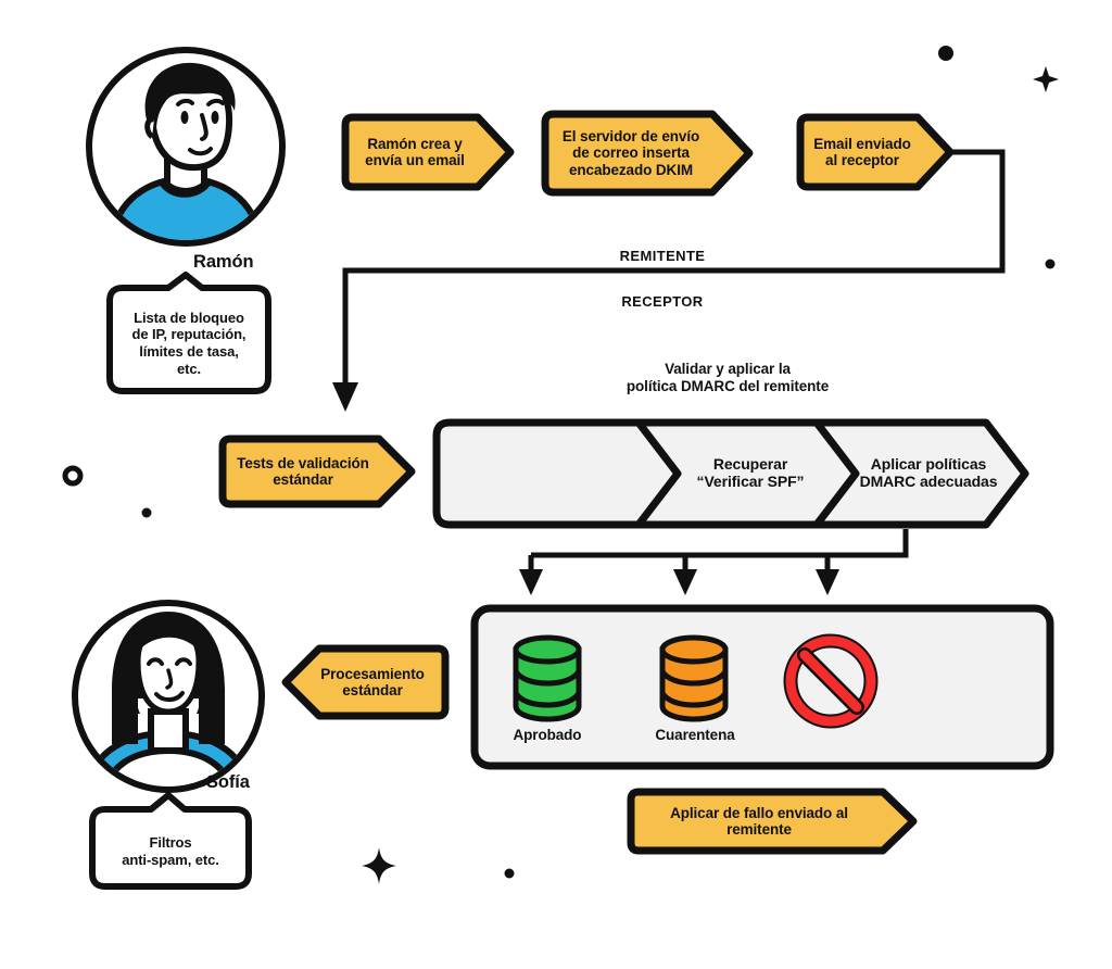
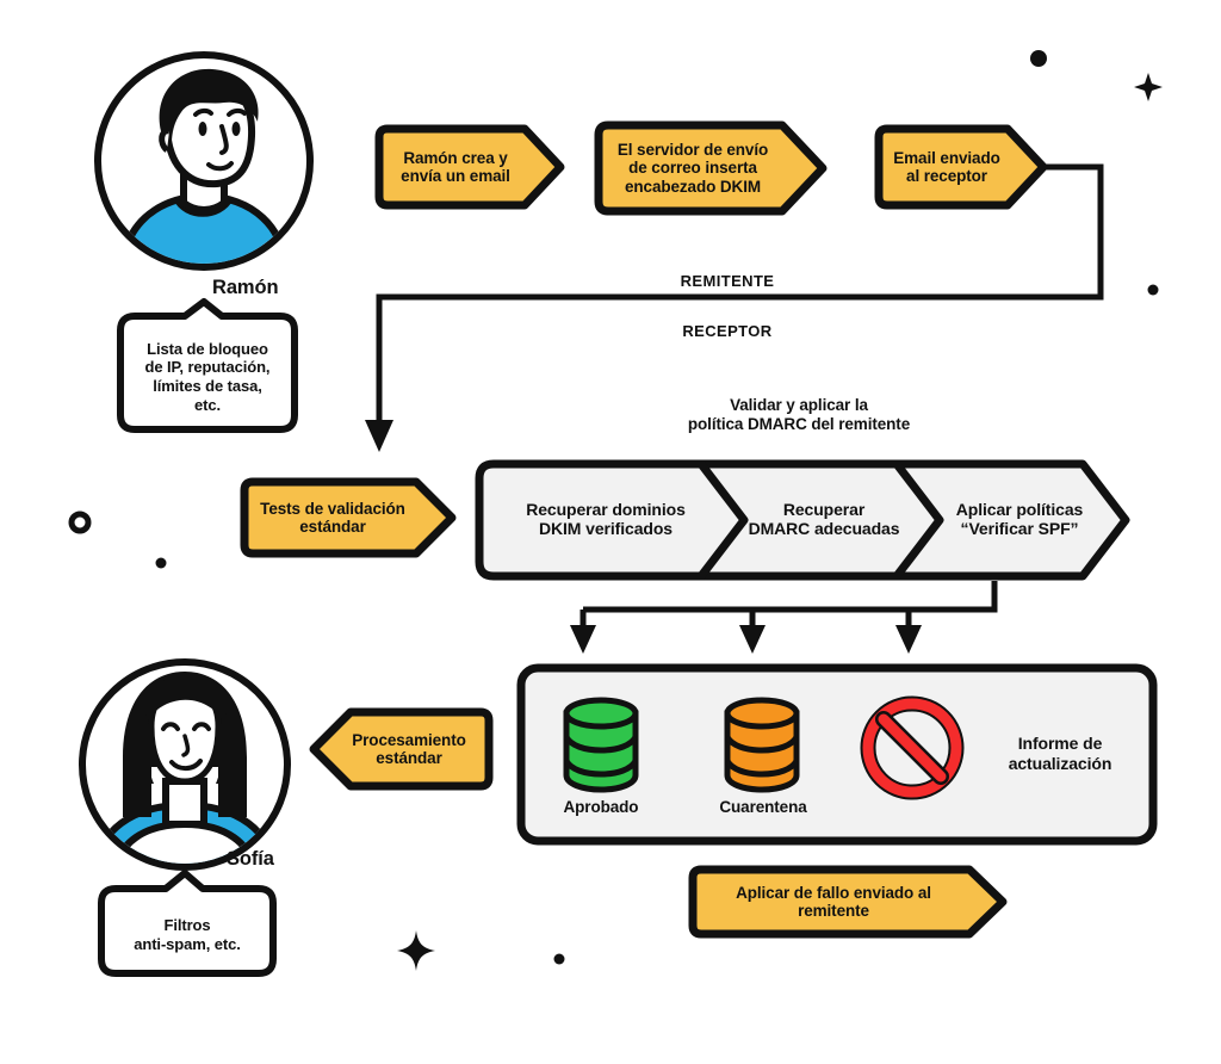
  REMITENTE
  RECEPTOR
  Ramón
  Lista de bloqueo
  de IP, reputación,
  límites de tasa,
  etc.
  Ramón crea y
  envía un email
  El servidor de envío
  de correo inserta
  encabezado DKIM
  Email enviado
  al receptor
  Validar y aplicar la
  política DMARC del remitente
  Tests de validación
  estándar
+ Recuperar dominios
+ DKIM verificados
  Recuperar
- “Verificar SPF”
+ DMARC adecuadas
  Aplicar políticas
- DMARC adecuadas
+ “Verificar SPF”
  Sofía
  Filtros
  anti-spam, etc.
  Procesamiento
  estándar
  Aprobado
  Cuarentena
+ Informe de
+ actualización
  Aplicar de fallo enviado al
  remitente
